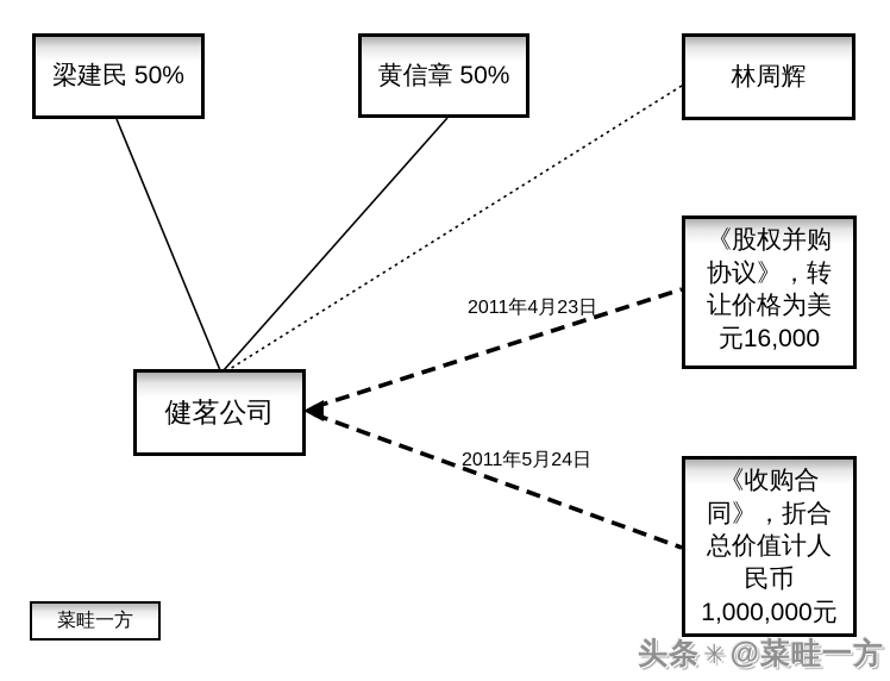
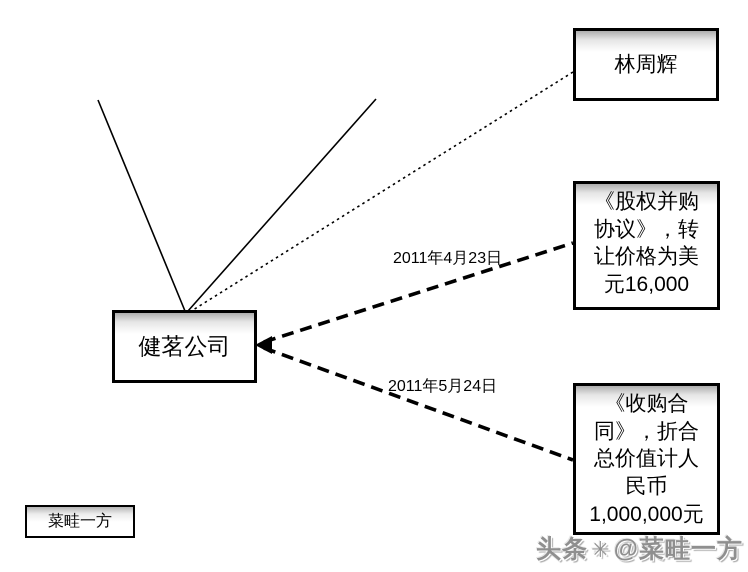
- 梁建民 50%
- 黄信章 50%
  林周辉
  健茗公司
  《股权并购协议》，转让价格为美元16,000
  《收购合同》，折合总价值计人民币1,000,000元
  2011年4月23日
  2011年5月24日
  菜畦一方
  头条
  ✳
  @菜畦一方
